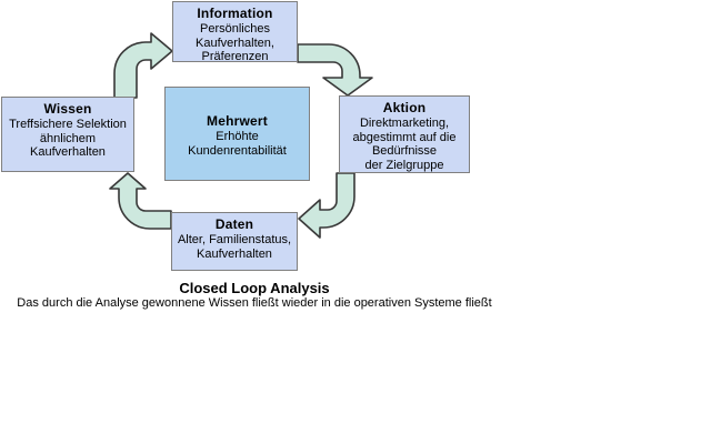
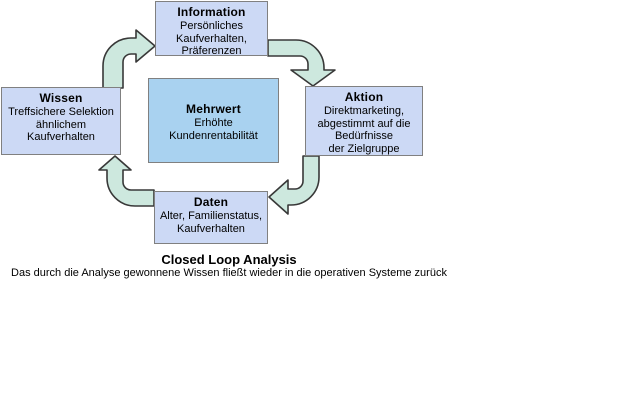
  Information
  Persönliches
  Kaufverhalten,
  Präferenzen
  Wissen
  Treffsichere Selektion
  ähnlichem
  Kaufverhalten
  Aktion
  Direktmarketing,
  abgestimmt auf die
  Bedürfnisse
  der Zielgruppe
  Daten
  Alter, Familienstatus,
  Kaufverhalten
  Mehrwert
  Erhöhte
  Kundenrentabilität
  Closed Loop Analysis
- Das durch die Analyse gewonnene Wissen fließt wieder in die operativen Systeme fließt
+ Das durch die Analyse gewonnene Wissen fließt wieder in die operativen Systeme zurück
